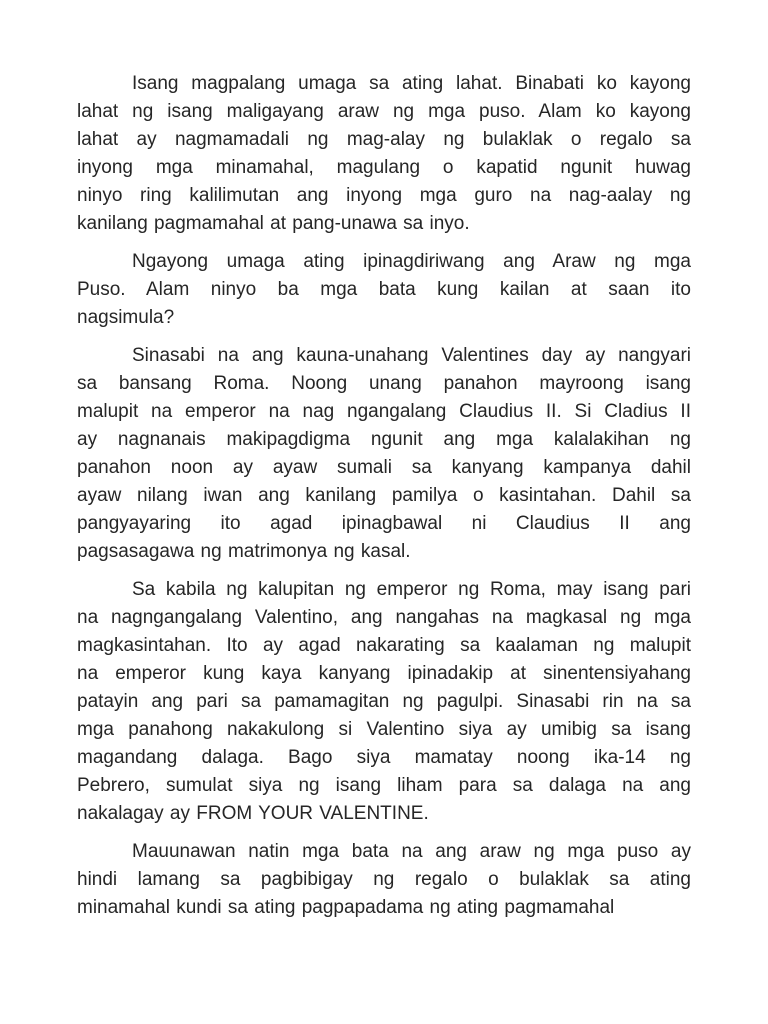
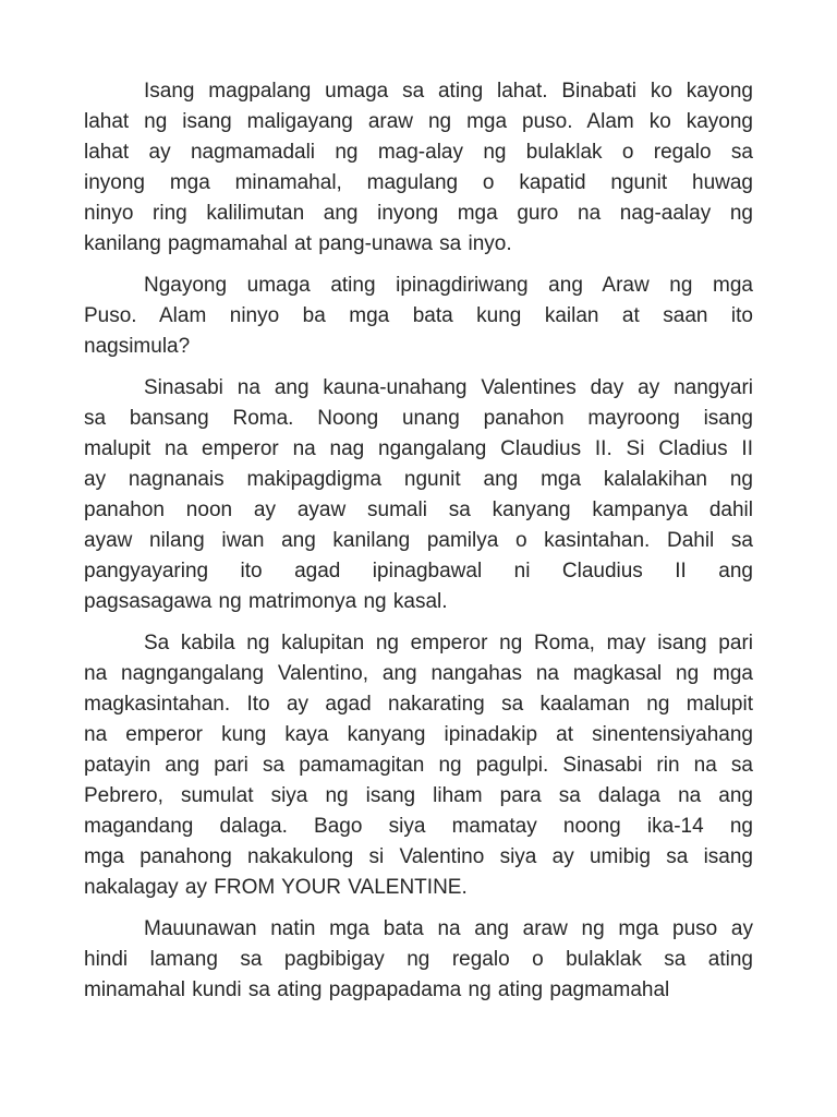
  Isang magpalang umaga sa ating lahat. Binabati ko kayong
  lahat ng isang maligayang araw ng mga puso. Alam ko kayong
  lahat ay nagmamadali ng mag-alay ng bulaklak o regalo sa
  inyong mga minamahal, magulang o kapatid ngunit huwag
  ninyo ring kalilimutan ang inyong mga guro na nag-aalay ng
  kanilang pagmamahal at pang-unawa sa inyo.
  Ngayong umaga ating ipinagdiriwang ang Araw ng mga
  Puso. Alam ninyo ba mga bata kung kailan at saan ito
  nagsimula?
  Sinasabi na ang kauna-unahang Valentines day ay nangyari
  sa bansang Roma. Noong unang panahon mayroong isang
  malupit na emperor na nag ngangalang Claudius II. Si Cladius II
  ay nagnanais makipagdigma ngunit ang mga kalalakihan ng
  panahon noon ay ayaw sumali sa kanyang kampanya dahil
  ayaw nilang iwan ang kanilang pamilya o kasintahan. Dahil sa
  pangyayaring ito agad ipinagbawal ni Claudius II ang
  pagsasagawa ng matrimonya ng kasal.
  Sa kabila ng kalupitan ng emperor ng Roma, may isang pari
  na nagngangalang Valentino, ang nangahas na magkasal ng mga
  magkasintahan. Ito ay agad nakarating sa kaalaman ng malupit
  na emperor kung kaya kanyang ipinadakip at sinentensiyahang
  patayin ang pari sa pamamagitan ng pagulpi. Sinasabi rin na sa
- mga panahong nakakulong si Valentino siya ay umibig sa isang
+ Pebrero, sumulat siya ng isang liham para sa dalaga na ang
  magandang dalaga. Bago siya mamatay noong ika-14 ng
- Pebrero, sumulat siya ng isang liham para sa dalaga na ang
+ mga panahong nakakulong si Valentino siya ay umibig sa isang
  nakalagay ay FROM YOUR VALENTINE.
  Mauunawan natin mga bata na ang araw ng mga puso ay
  hindi lamang sa pagbibigay ng regalo o bulaklak sa ating
  minamahal kundi sa ating pagpapadama ng ating pagmamahal
